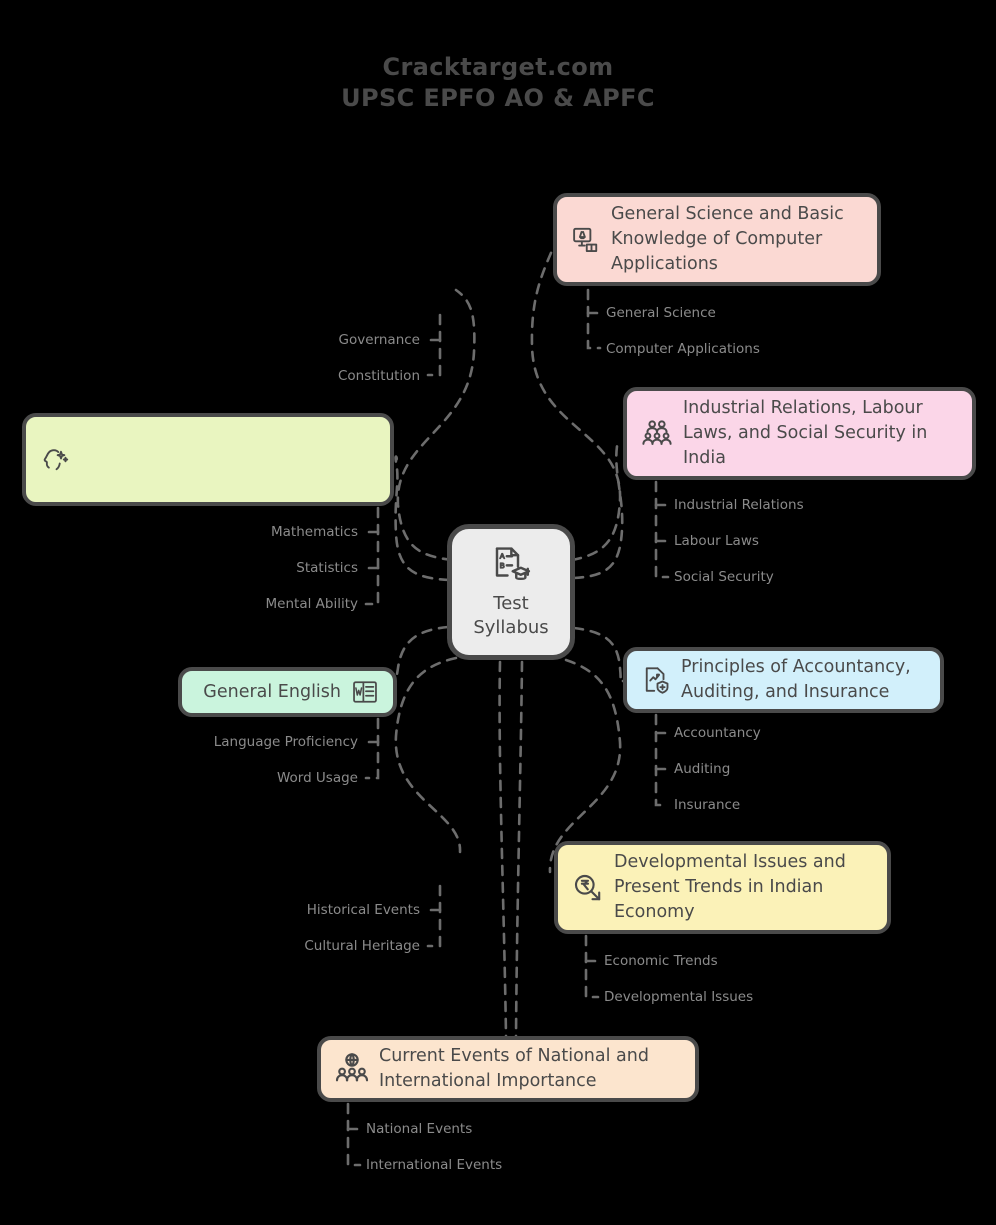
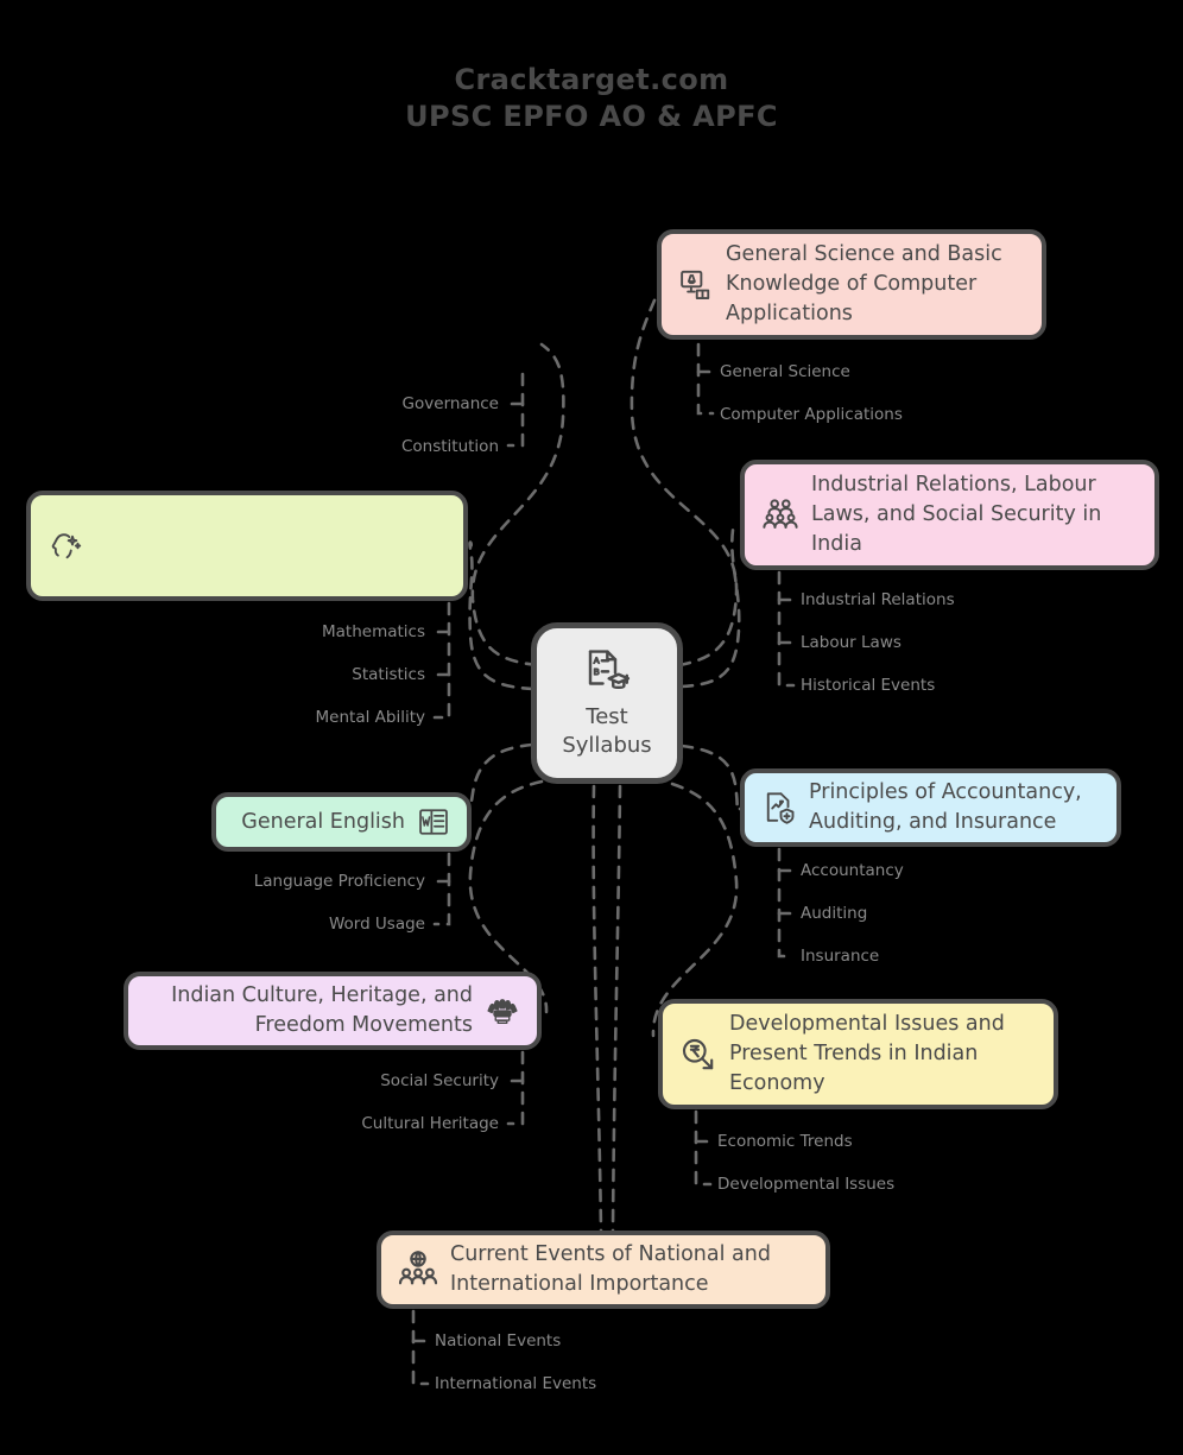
  Cracktarget.com
  UPSC EPFO AO & APFC
  A
  B
  Test
  Syllabus
  General Science and Basic Knowledge of Computer Applications
  General Science
  Computer Applications
  Governance
  Constitution
  Mathematics
  Statistics
  Mental Ability
  Industrial Relations, Labour Laws, and Social Security in India
  Industrial Relations
  Labour Laws
- Social Security
+ Historical Events
  Principles of Accountancy, Auditing, and Insurance
  Accountancy
  Auditing
  Insurance
  General English
  Language Proficiency
  Word Usage
+ Indian Culture, Heritage, and Freedom Movements
- Historical Events
+ Social Security
  Cultural Heritage
  Developmental Issues and Present Trends in Indian Economy
  Economic Trends
  Developmental Issues
  Current Events of National and International Importance
  National Events
  International Events
